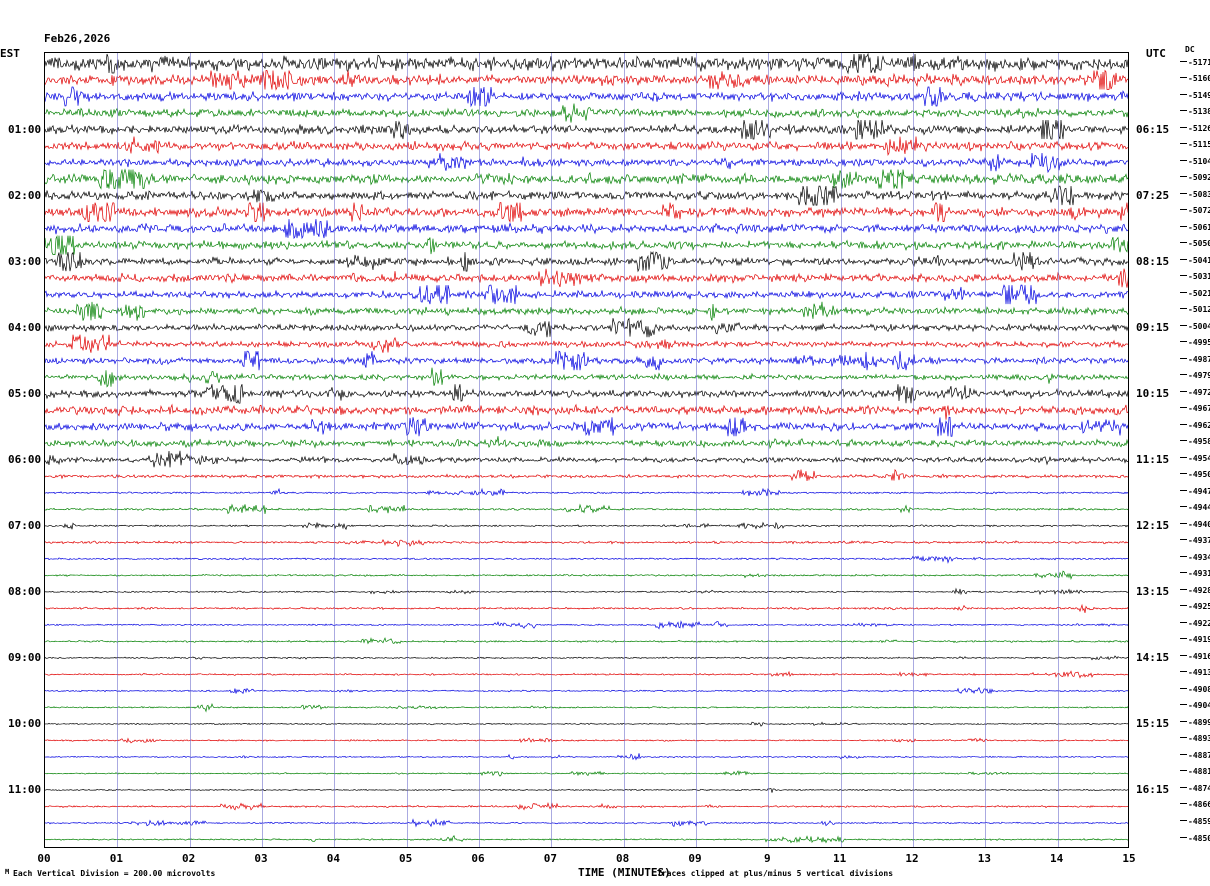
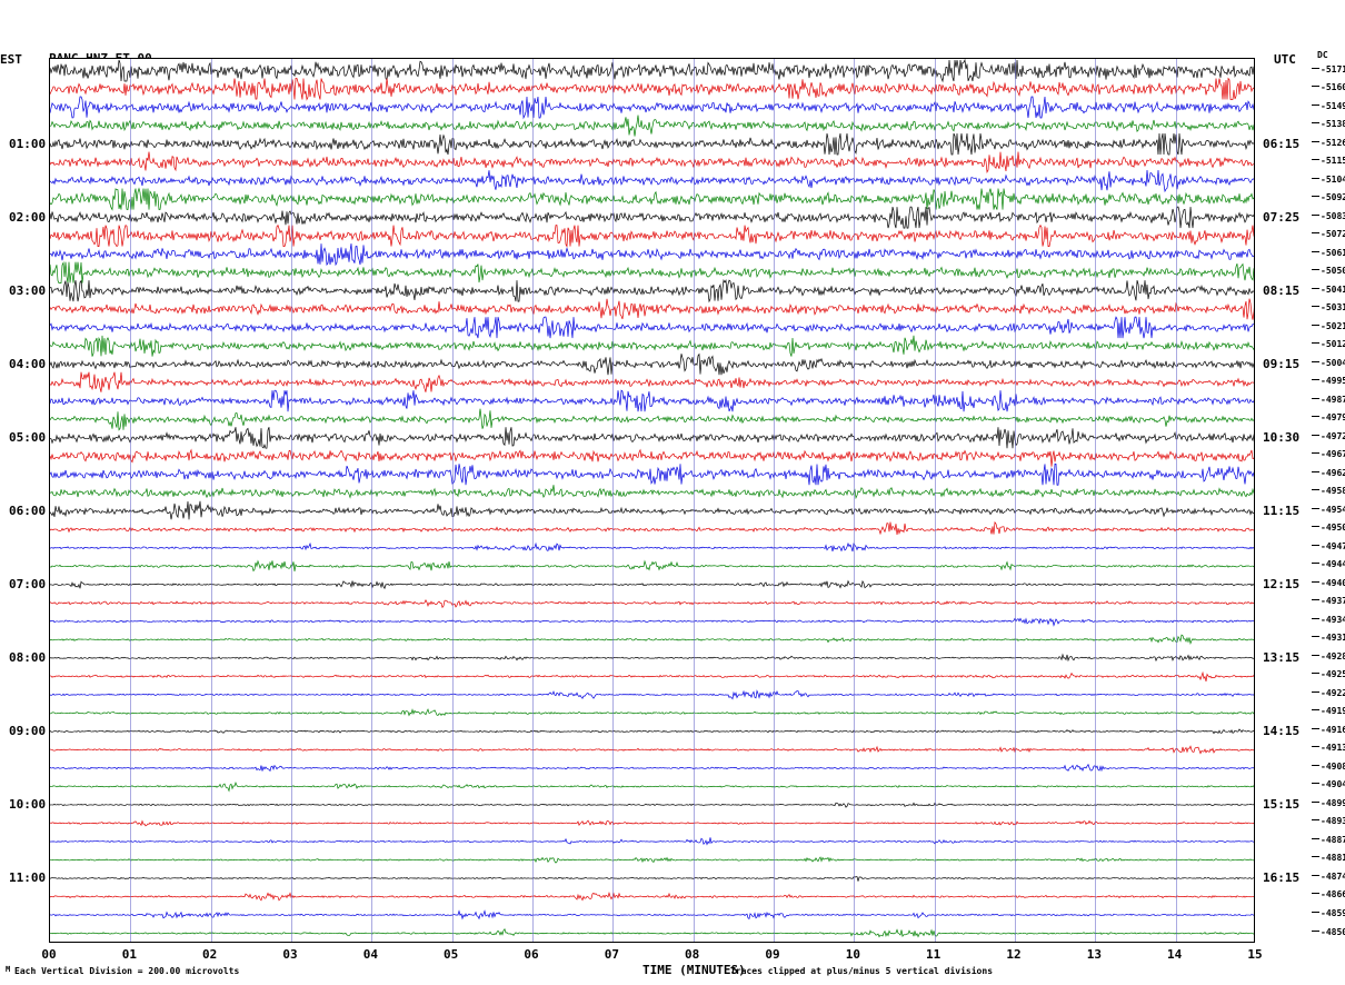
- Feb26,2026
  EST
  UTC
  DC
  01:00
  02:00
  03:00
  04:00
  05:00
  06:00
  07:00
  08:00
  09:00
  10:00
  11:00
  06:15
  07:25
  08:15
  09:15
- 10:15
+ 10:30
  11:15
  12:15
  13:15
  14:15
  15:15
  16:15
  -517
  -516
  -514
  -513
  -512
  -511
  -510
  -509
  -508
  -507
  -506
  -505
  -504
  -503
  -502
  -501
  -500
  -499
  -498
  -497
  -497
  -496
  -496
  -495
  -495
  -495
  -494
  -494
  -494
  -493
  -493
  -493
  -492
  -492
  -492
  -491
  -491
  -491
  -490
  -490
  -489
  -489
  -488
  -488
  -487
  -486
  -485
  -485
  00
  01
  02
  03
  04
  05
  06
  07
  08
  09
- 9
+ 10
  11
  12
  13
  14
  15
  TIME (MINUTES)
  M
  Each Vertical Division = 200.00 microvolts
  Traces clipped at plus/minus 5 vertical divisions
